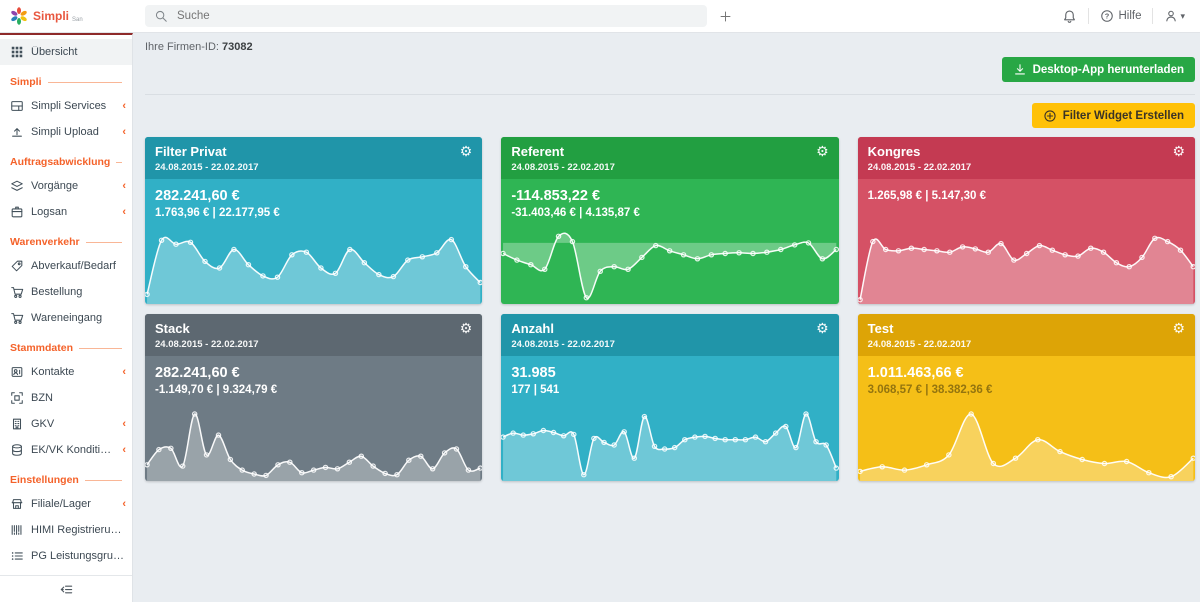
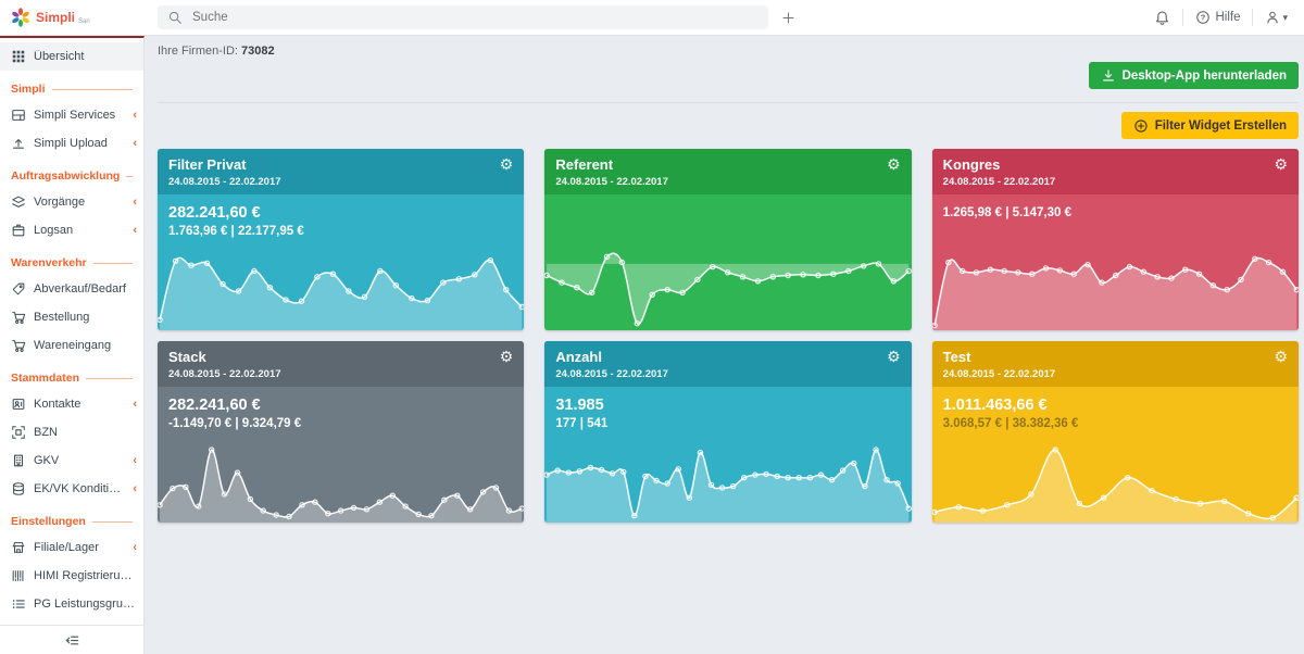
  Simpli
  Suche
  ?
  Hilfe
  ▾
  Übersicht
  Simpli
  Simpli Services
  ‹
  Simpli Upload
  ‹
  Auftragsabwicklung
  Vorgänge
  ‹
  Logsan
  ‹
  Warenverkehr
  Abverkauf/Bedarf
  Bestellung
  Wareneingang
  Stammdaten
  Kontakte
  ‹
  BZN
  GKV
  ‹
  EK/VK Kondition
  ‹
  Einstellungen
  Filiale/Lager
  ‹
  HIMI Registrierungs
  PG Leistungsgrupp
  Ihre Firmen-ID: 73082
  Desktop-App herunterladen
  Filter Widget Erstellen
  Filter Privat
  24.08.2015 - 22.02.2017
  ⚙
  282.241,60 €
  1.763,96 € | 22.177,95 €
  Referent
  24.08.2015 - 22.02.2017
  ⚙
- -114.853,22 €
- -31.403,46 € | 4.135,87 €
  Kongres
  24.08.2015 - 22.02.2017
  ⚙
  1.265,98 € | 5.147,30 €
  Stack
  24.08.2015 - 22.02.2017
  ⚙
  282.241,60 €
  -1.149,70 € | 9.324,79 €
  Anzahl
  24.08.2015 - 22.02.2017
  ⚙
  31.985
  177 | 541
  Test
  24.08.2015 - 22.02.2017
  ⚙
  1.011.463,66 €
  3.068,57 € | 38.382,36 €
